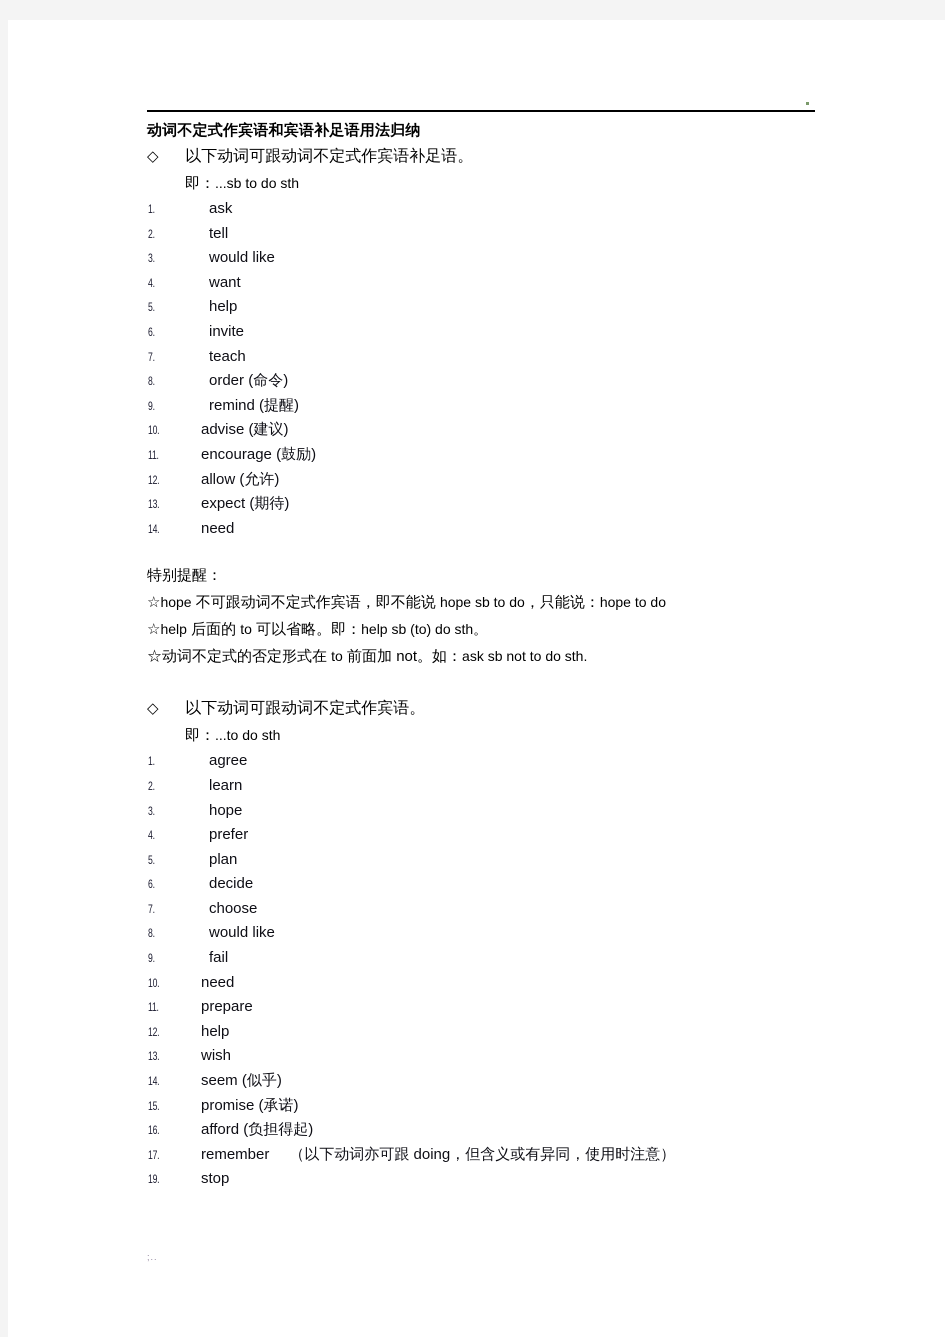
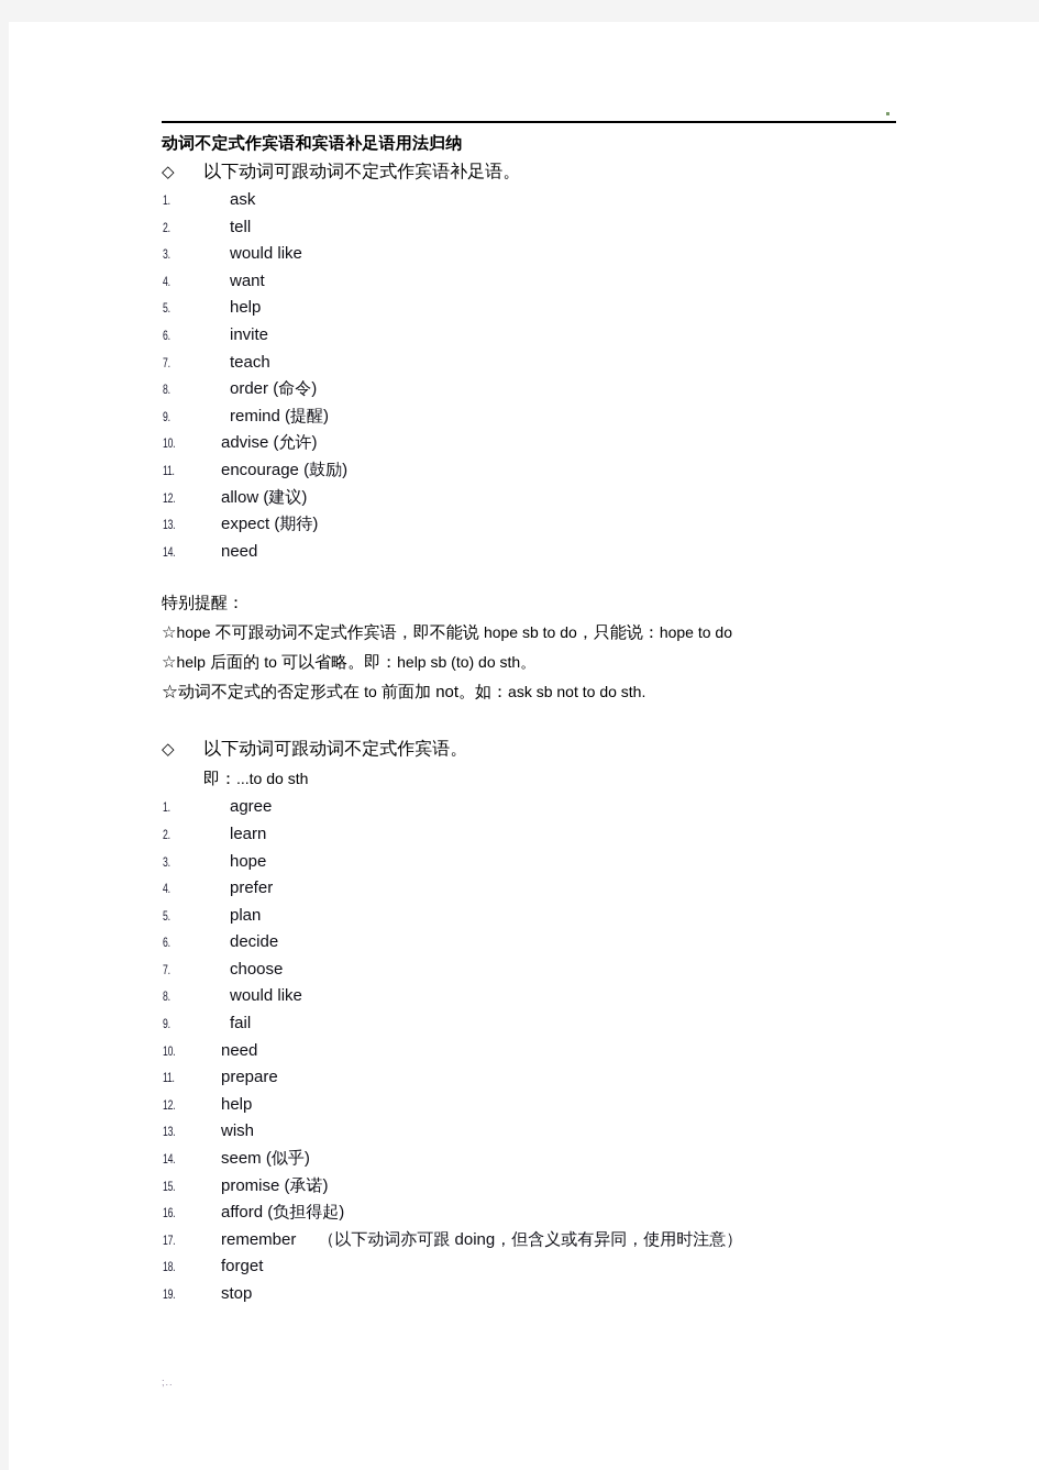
  动词不定式作宾语和宾语补足语用法归纳
  ◇ 以下动词可跟动词不定式作宾语补足语。
- 即：...sb to do sth
  1.
  ask
  2.
  tell
  3.
  would like
  4.
  want
  5.
  help
  6.
  invite
  7.
  teach
  8.
  order (命令)
  9.
  remind (提醒)
  10.
- advise (建议)
+ advise (允许)
  11.
  encourage (鼓励)
  12.
- allow (允许)
+ allow (建议)
  13.
  expect (期待)
  14.
  need
  特别提醒：
  ☆hope 不可跟动词不定式作宾语，即不能说 hope sb to do，只能说：hope to do
  ☆help 后面的 to 可以省略。即：help sb (to) do sth。
  ☆动词不定式的否定形式在 to 前面加 not。如：ask sb not to do sth.
  ◇ 以下动词可跟动词不定式作宾语。
  即：...to do sth
  1.
  agree
  2.
  learn
  3.
  hope
  4.
  prefer
  5.
  plan
  6.
  decide
  7.
  choose
  8.
  would like
  9.
  fail
  10.
  need
  11.
  prepare
  12.
  help
  13.
  wish
  14.
  seem (似乎)
  15.
  promise (承诺)
  16.
  afford (负担得起)
  17.
  remember （以下动词亦可跟 doing，但含义或有异同，使用时注意）
+ 18.
+ forget
  19.
  stop
  ;..
